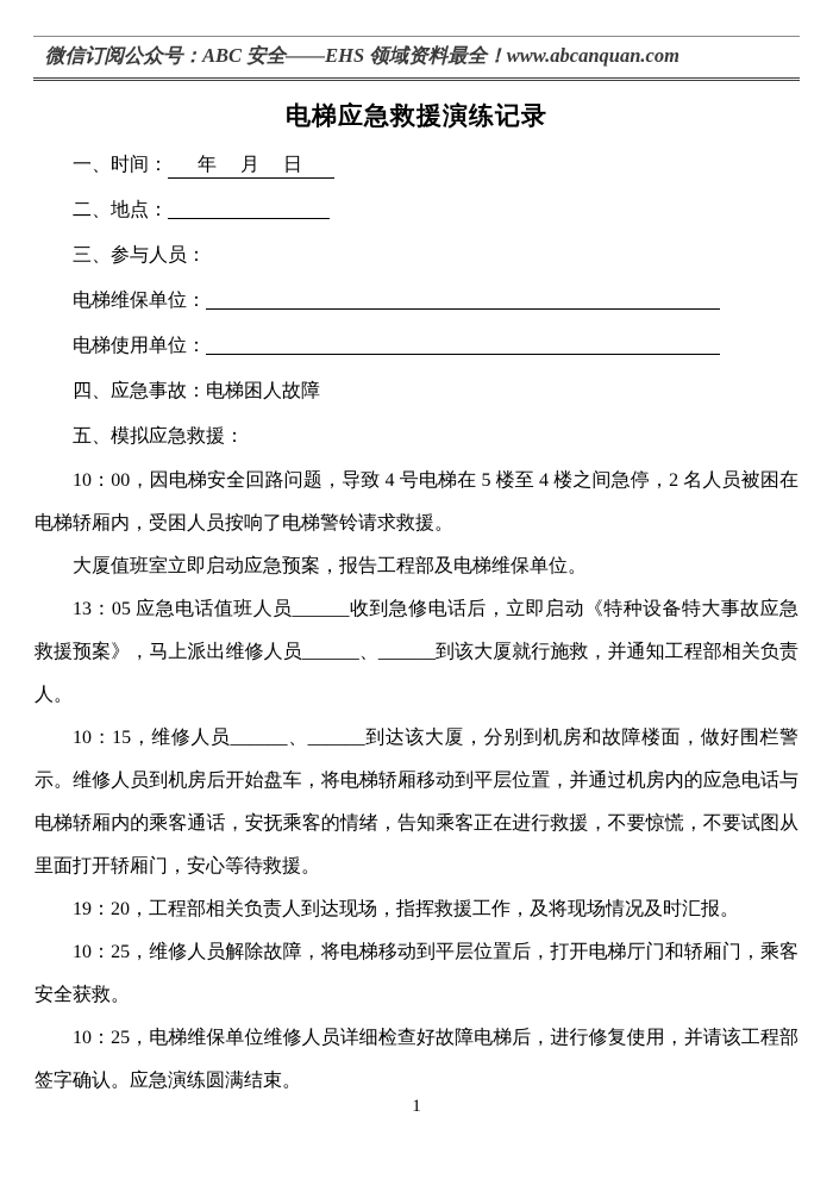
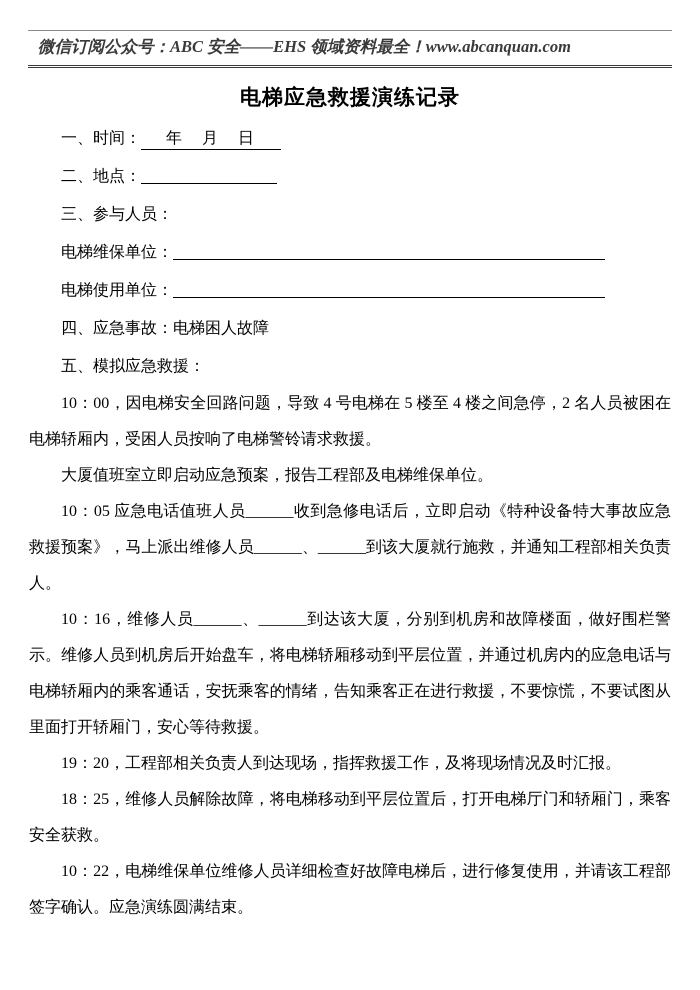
  微信订阅公众号：ABC 安全——EHS 领域资料最全！www.abcanquan.com
  电梯应急救援演练记录
  一、时间： 年 月 日
  二、地点：
  三、参与人员：
  电梯维保单位：
  电梯使用单位：
  四、应急事故：电梯困人故障
  五、模拟应急救援：
  10：00，因电梯安全回路问题，导致 4 号电梯在 5 楼至 4 楼之间急停，2 名人员被困在电梯轿厢内，受困人员按响了电梯警铃请求救援。
  大厦值班室立即启动应急预案，报告工程部及电梯维保单位。
- 13：05 应急电话值班人员______收到急修电话后，立即启动《特种设备特大事故应急救援预案》，马上派出维修人员______、______到该大厦就行施救，并通知工程部相关负责人。
+ 10：05 应急电话值班人员______收到急修电话后，立即启动《特种设备特大事故应急救援预案》，马上派出维修人员______、______到该大厦就行施救，并通知工程部相关负责人。
- 10：15，维修人员______、______到达该大厦，分别到机房和故障楼面，做好围栏警示。维修人员到机房后开始盘车，将电梯轿厢移动到平层位置，并通过机房内的应急电话与电梯轿厢内的乘客通话，安抚乘客的情绪，告知乘客正在进行救援，不要惊慌，不要试图从里面打开轿厢门，安心等待救援。
+ 10：16，维修人员______、______到达该大厦，分别到机房和故障楼面，做好围栏警示。维修人员到机房后开始盘车，将电梯轿厢移动到平层位置，并通过机房内的应急电话与电梯轿厢内的乘客通话，安抚乘客的情绪，告知乘客正在进行救援，不要惊慌，不要试图从里面打开轿厢门，安心等待救援。
  19：20，工程部相关负责人到达现场，指挥救援工作，及将现场情况及时汇报。
- 10：25，维修人员解除故障，将电梯移动到平层位置后，打开电梯厅门和轿厢门，乘客安全获救。
+ 18：25，维修人员解除故障，将电梯移动到平层位置后，打开电梯厅门和轿厢门，乘客安全获救。
- 10：25，电梯维保单位维修人员详细检查好故障电梯后，进行修复使用，并请该工程部签字确认。应急演练圆满结束。
+ 10：22，电梯维保单位维修人员详细检查好故障电梯后，进行修复使用，并请该工程部签字确认。应急演练圆满结束。
- 1
